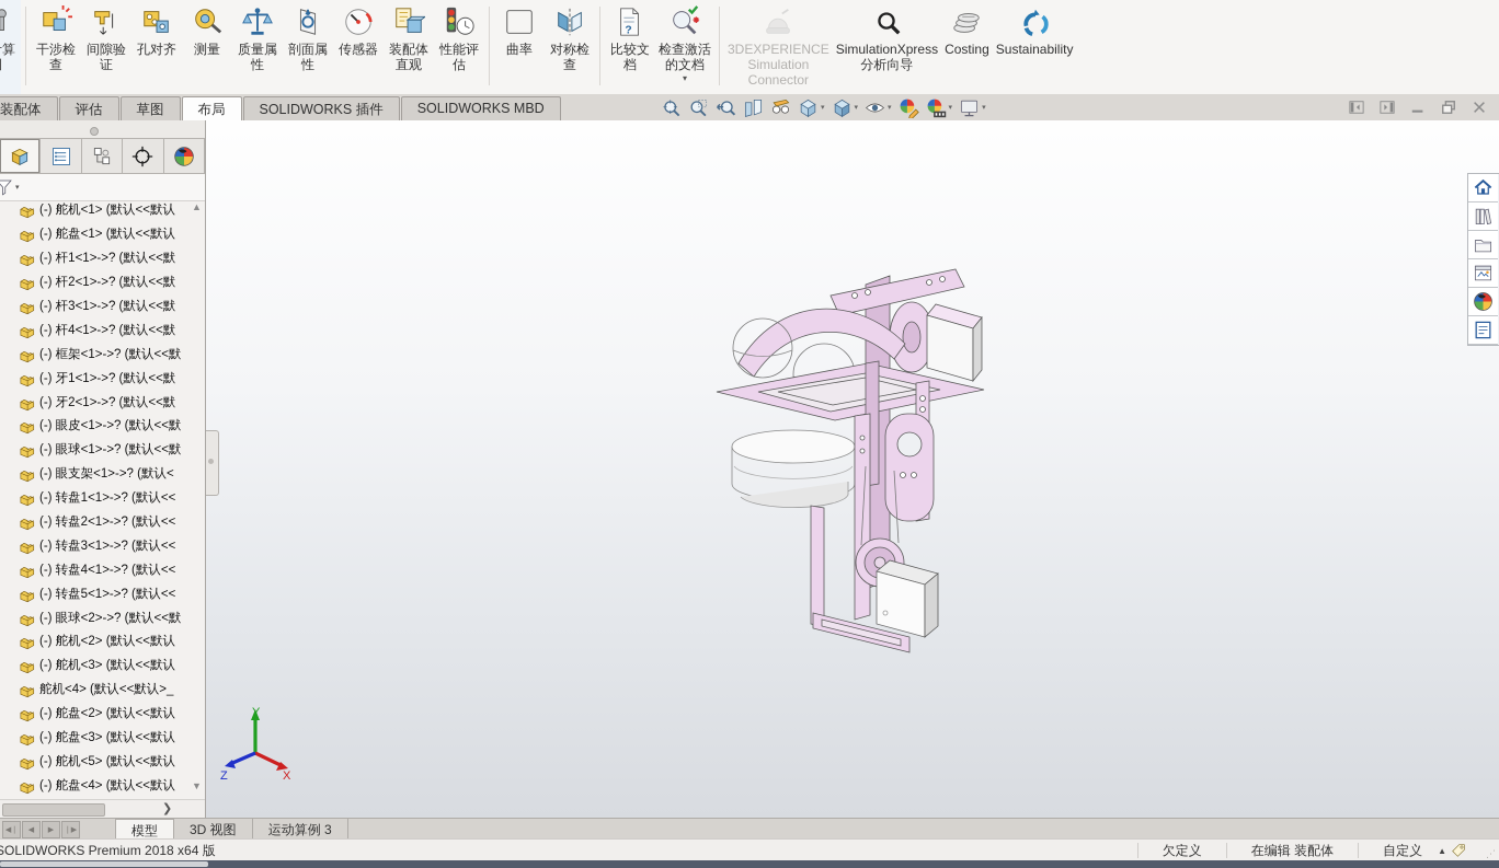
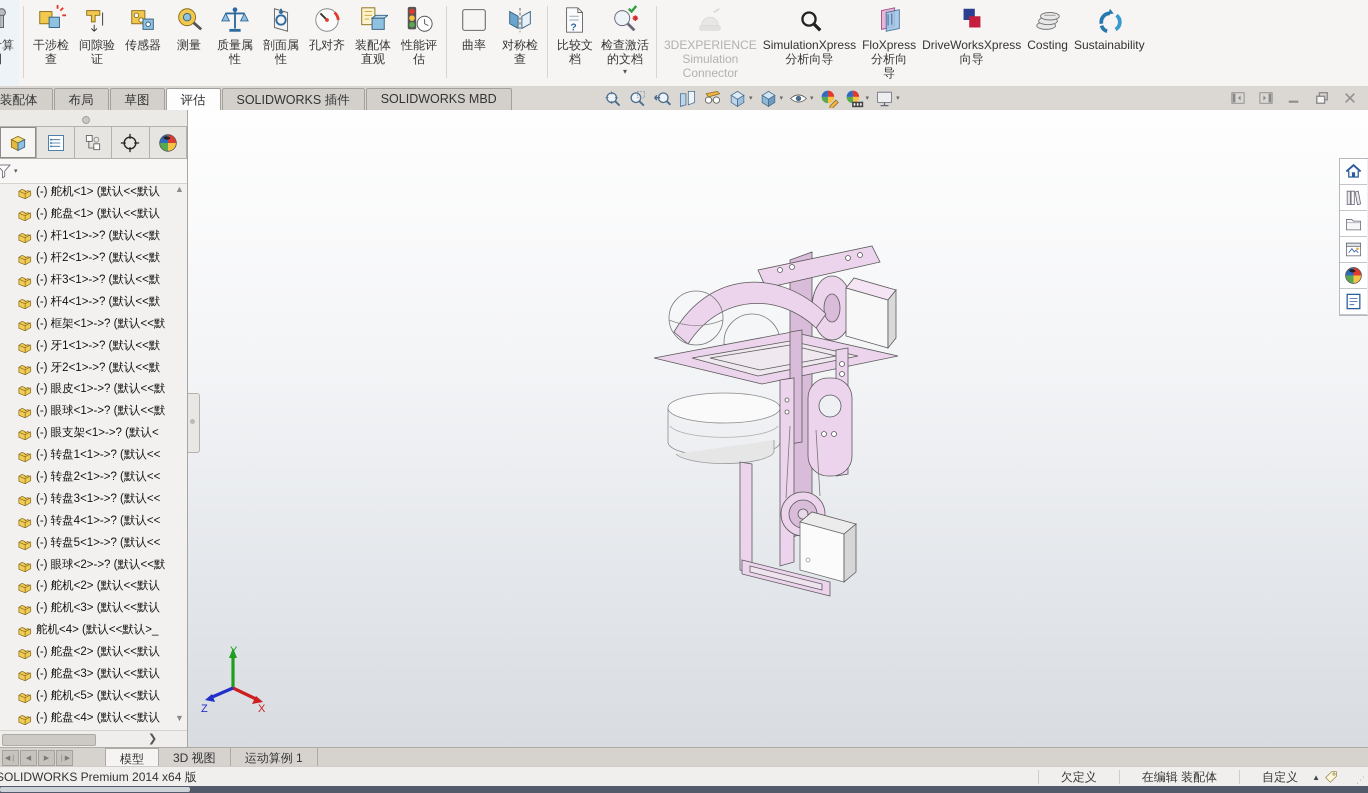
  干涉检
  查
  间隙验
  证
- 孔对齐
+ 传感器
  测量
  质量属
  性
  剖面属
  性
- 传感器
+ 孔对齐
  装配体
  直观
  性能评
  估
  曲率
  对称检
  查
  比较文
  档
  检查激活
  的文档
  ▾
  3DEXPERIENCE
  Simulation
  Connector
  SimulationXpress
  分析向导
+ FloXpress
+ 分析向
+ 导
+ DriveWorksXpress
+ 向导
  Costing
  Sustainability
  装配体
- 评估
+ 布局
  草图
- 布局
+ 评估
  SOLIDWORKS 插件
  SOLIDWORKS MBD
  (-) 舵机<1> (默认<<默认
  (-) 舵盘<1> (默认<<默认
  (-) 杆1<1>->? (默认<<默
  (-) 杆2<1>->? (默认<<默
  (-) 杆3<1>->? (默认<<默
  (-) 杆4<1>->? (默认<<默
  (-) 框架<1>->? (默认<<默
  (-) 牙1<1>->? (默认<<默
  (-) 牙2<1>->? (默认<<默
  (-) 眼皮<1>->? (默认<<默
  (-) 眼球<1>->? (默认<<默
  (-) 眼支架<1>->? (默认<
  (-) 转盘1<1>->? (默认<<
  (-) 转盘2<1>->? (默认<<
  (-) 转盘3<1>->? (默认<<
  (-) 转盘4<1>->? (默认<<
  (-) 转盘5<1>->? (默认<<
  (-) 眼球<2>->? (默认<<默
  (-) 舵机<2> (默认<<默认
  (-) 舵机<3> (默认<<默认
  舵机<4> (默认<<默认>_
  (-) 舵盘<2> (默认<<默认
  (-) 舵盘<3> (默认<<默认
  (-) 舵机<5> (默认<<默认
  (-) 舵盘<4> (默认<<默认
  ▲
  ▼
  ❯
  Y
  X
  Z
  模型
  3D 视图
- 运动算例 3
+ 运动算例 1
- SOLIDWORKS Premium 2018 x64 版
+ SOLIDWORKS Premium 2014 x64 版
  欠定义
  在编辑 装配体
  自定义
  ▲
  ⋰
